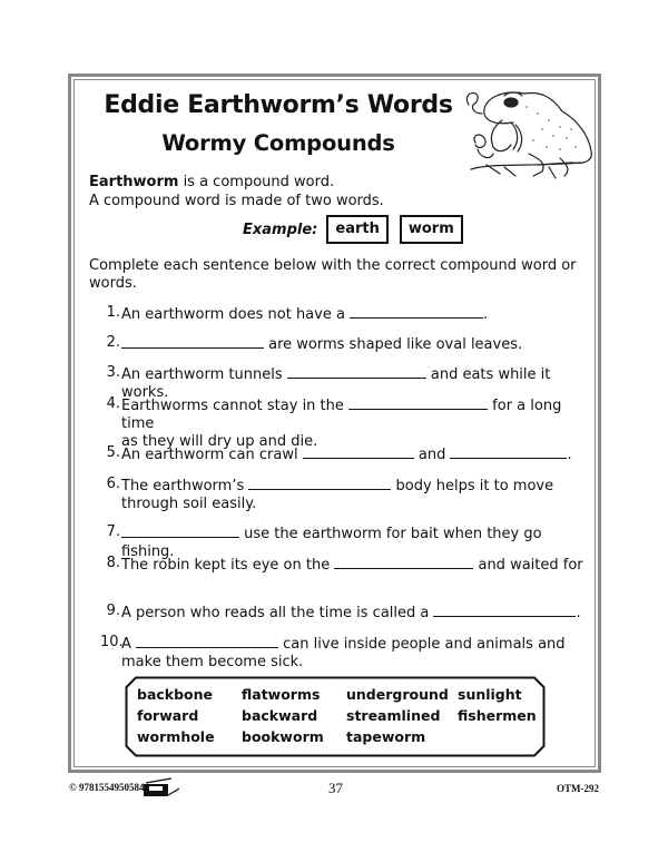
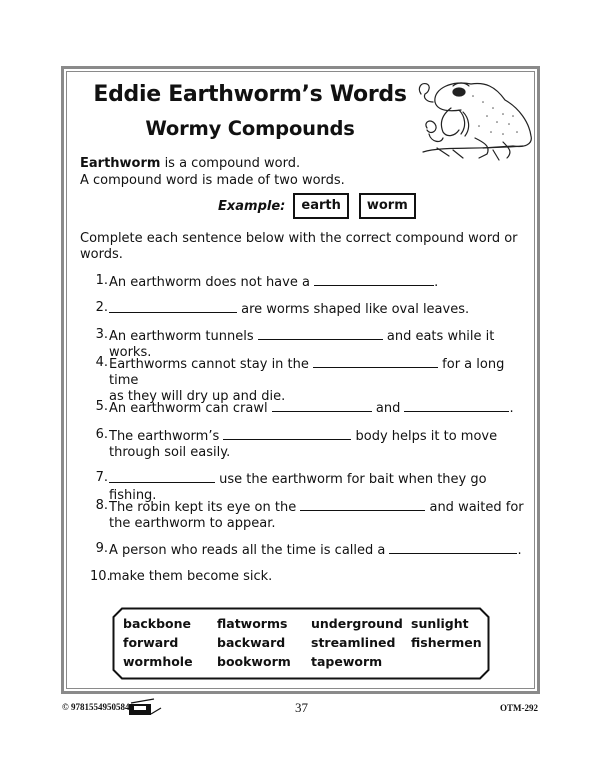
  Eddie Earthworm’s Words
  Wormy Compounds
  Earthworm is a compound word.
  A compound word is made of two words.
  Example:
  earth
  worm
  Complete each sentence below with the correct compound word or words.
  1.
  An earthworm does not have a .
  2.
  are worms shaped like oval leaves.
  3.
  An earthworm tunnels and eats while it works.
  4.
  Earthworms cannot stay in the for a long time
  as they will dry up and die.
  5.
  An earthworm can crawl and .
  6.
  The earthworm’s body helps it to move
  through soil easily.
  7.
  use the earthworm for bait when they go fishing.
  8.
  The robin kept its eye on the and waited for
+ the earthworm to appear.
  9.
  A person who reads all the time is called a .
  10.
- A can live inside people and animals and
  make them become sick.
  backbone
  flatworms
  underground
  sunlight
  forward
  backward
  streamlined
  fishermen
  wormhole
  bookworm
  tapeworm
  © 9781554950584
  37
  OTM-292
